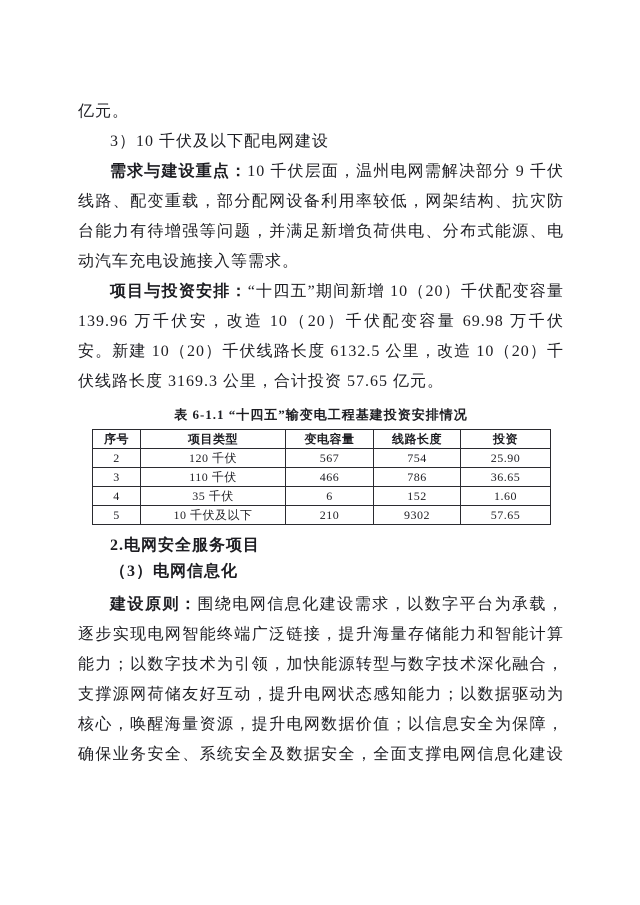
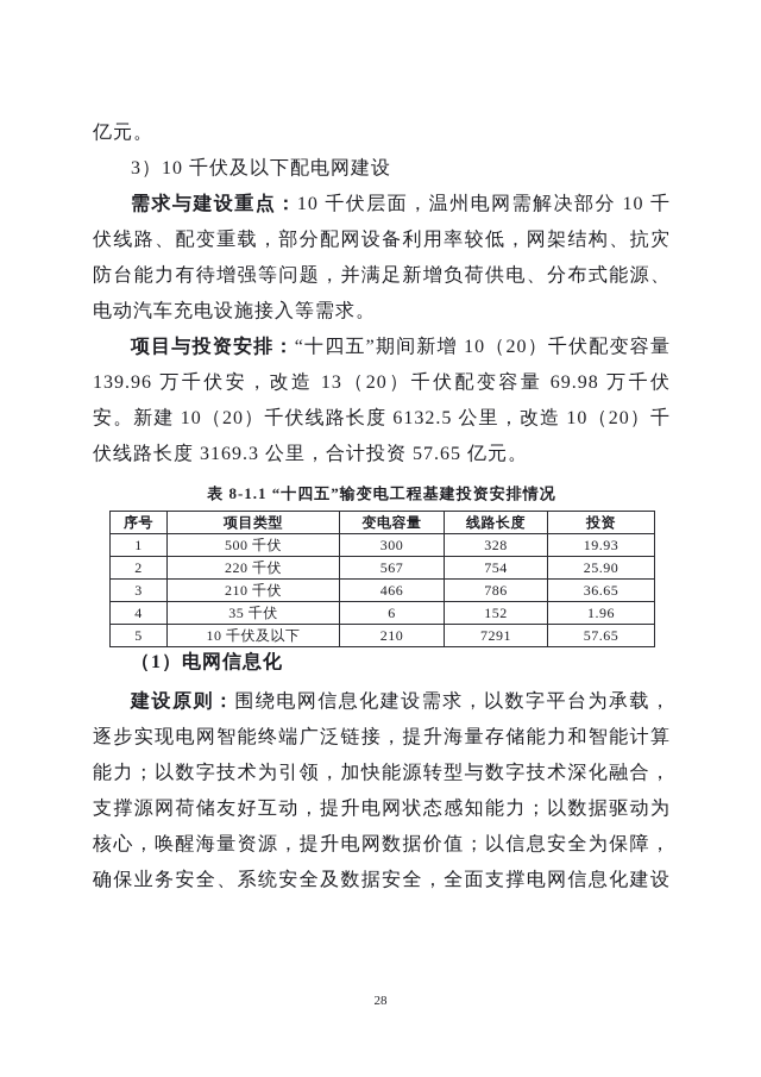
  亿元。
  3）10 千伏及以下配电网建设
- 需求与建设重点：10 千伏层面，温州电网需解决部分 9 千伏线路、配变重载，部分配网设备利用率较低，网架结构、抗灾防台能力有待增强等问题，并满足新增负荷供电、分布式能源、电动汽车充电设施接入等需求。
+ 需求与建设重点：10 千伏层面，温州电网需解决部分 10 千伏线路、配变重载，部分配网设备利用率较低，网架结构、抗灾防台能力有待增强等问题，并满足新增负荷供电、分布式能源、电动汽车充电设施接入等需求。
- 项目与投资安排：“十四五”期间新增 10（20）千伏配变容量 139.96 万千伏安，改造 10（20）千伏配变容量 69.98 万千伏安。新建 10（20）千伏线路长度 6132.5 公里，改造 10（20）千伏线路长度 3169.3 公里，合计投资 57.65 亿元。
+ 项目与投资安排：“十四五”期间新增 10（20）千伏配变容量 139.96 万千伏安，改造 13（20）千伏配变容量 69.98 万千伏安。新建 10（20）千伏线路长度 6132.5 公里，改造 10（20）千伏线路长度 3169.3 公里，合计投资 57.65 亿元。
- 表 6-1.1 “十四五”输变电工程基建投资安排情况
+ 表 8-1.1 “十四五”输变电工程基建投资安排情况
  序号	项目类型	变电容量	线路长度	投资
+ 1	500 千伏	300	328	19.93
- 2	120 千伏	567	754	25.90
+ 2	220 千伏	567	754	25.90
- 3	110 千伏	466	786	36.65
+ 3	210 千伏	466	786	36.65
- 4	35 千伏	6	152	1.60
+ 4	35 千伏	6	152	1.96
- 5	10 千伏及以下	210	9302	57.65
+ 5	10 千伏及以下	210	7291	57.65
- 2.电网安全服务项目
- （3）电网信息化
+ （1）电网信息化
  建设原则：围绕电网信息化建设需求，以数字平台为承载，逐步实现电网智能终端广泛链接，提升海量存储能力和智能计算能力；以数字技术为引领，加快能源转型与数字技术深化融合，支撑源网荷储友好互动，提升电网状态感知能力；以数据驱动为核心，唤醒海量资源，提升电网数据价值；以信息安全为保障，确保业务安全、系统安全及数据安全，全面支撑电网信息化建设
+ 28
